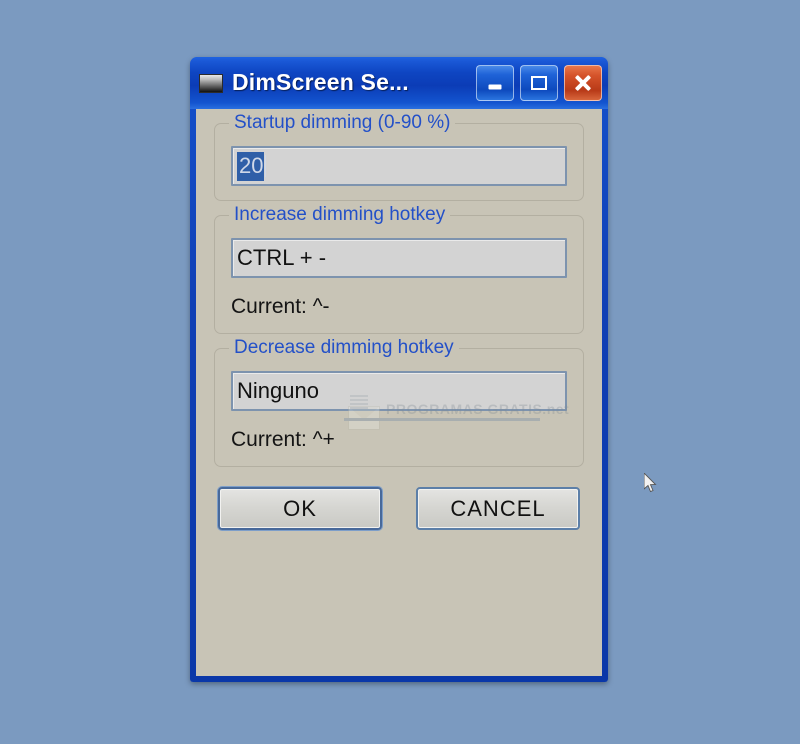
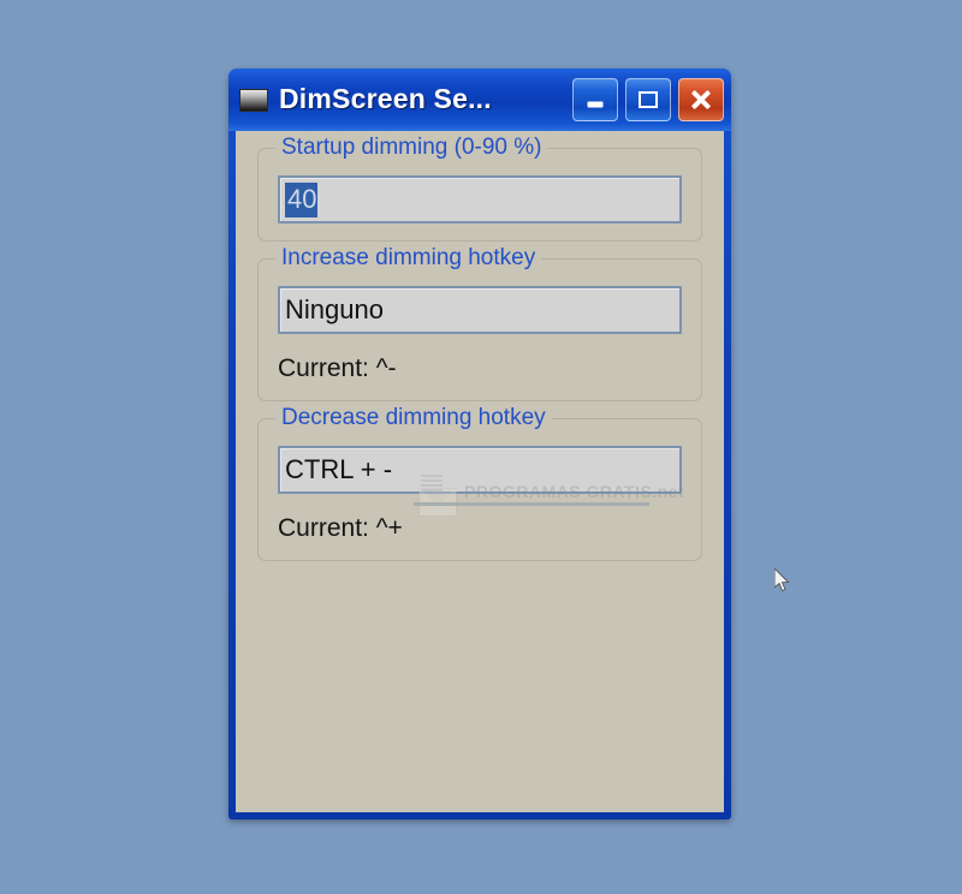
  DimScreen Se...
  Startup dimming (0-90 %)
- 20
+ 40
  Increase dimming hotkey
- CTRL + -
+ Ninguno
  Current: ^-
  Decrease dimming hotkey
- Ninguno
+ CTRL + -
  Current: ^+
- OK
- CANCEL
  PROGRAMAS GRATIS.net
